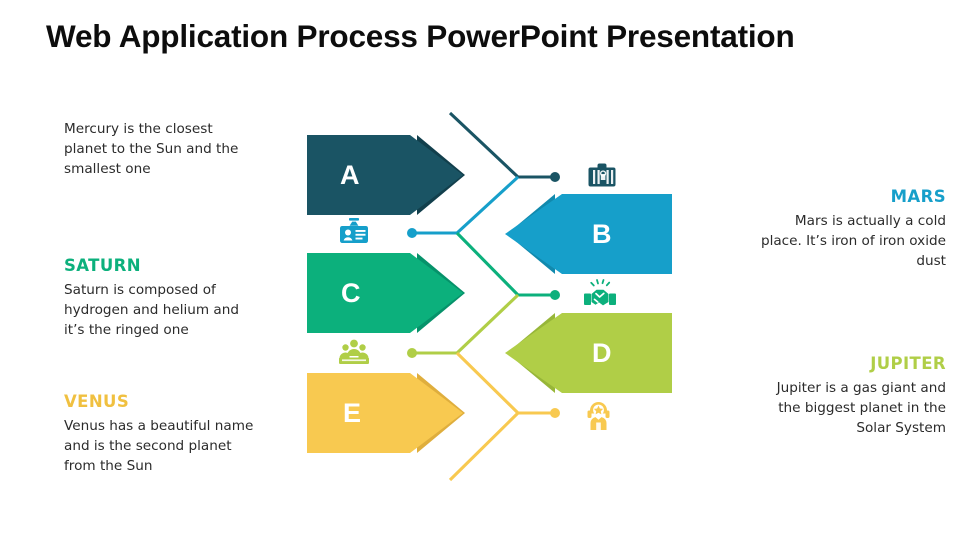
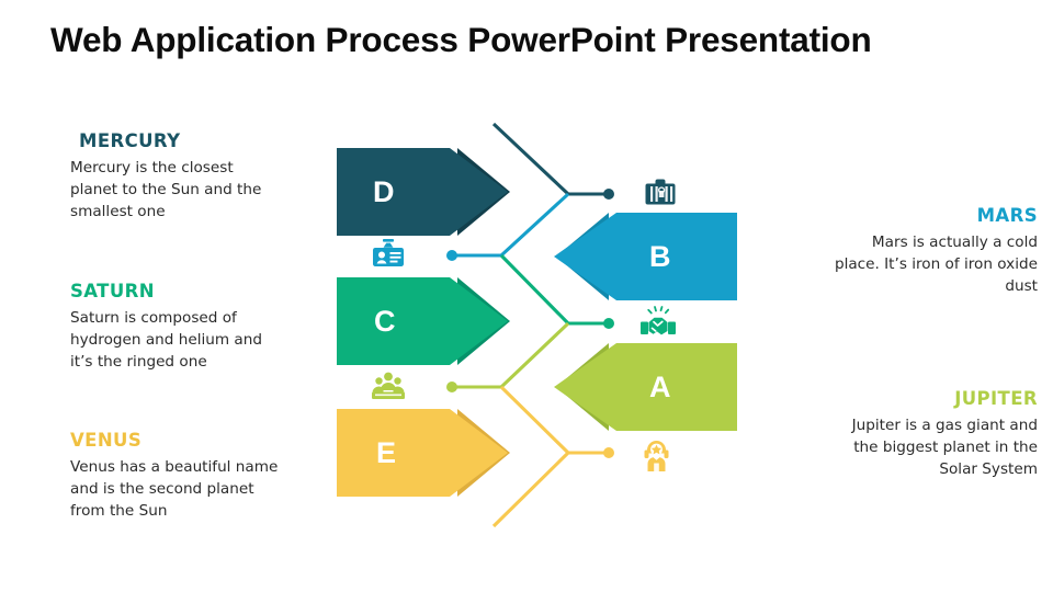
  Web Application Process PowerPoint Presentation
+ MERCURY
  Mercury is the closest planet to the Sun and the smallest one
  SATURN
  Saturn is composed of hydrogen and helium and it’s the ringed one
  VENUS
  Venus has a beautiful name and is the second planet from the Sun
  MARS
  Mars is actually a cold place. It’s iron of iron oxide dust
  JUPITER
  Jupiter is a gas giant and the biggest planet in the Solar System
- A
+ D
  B
  C
- D
+ A
  E
